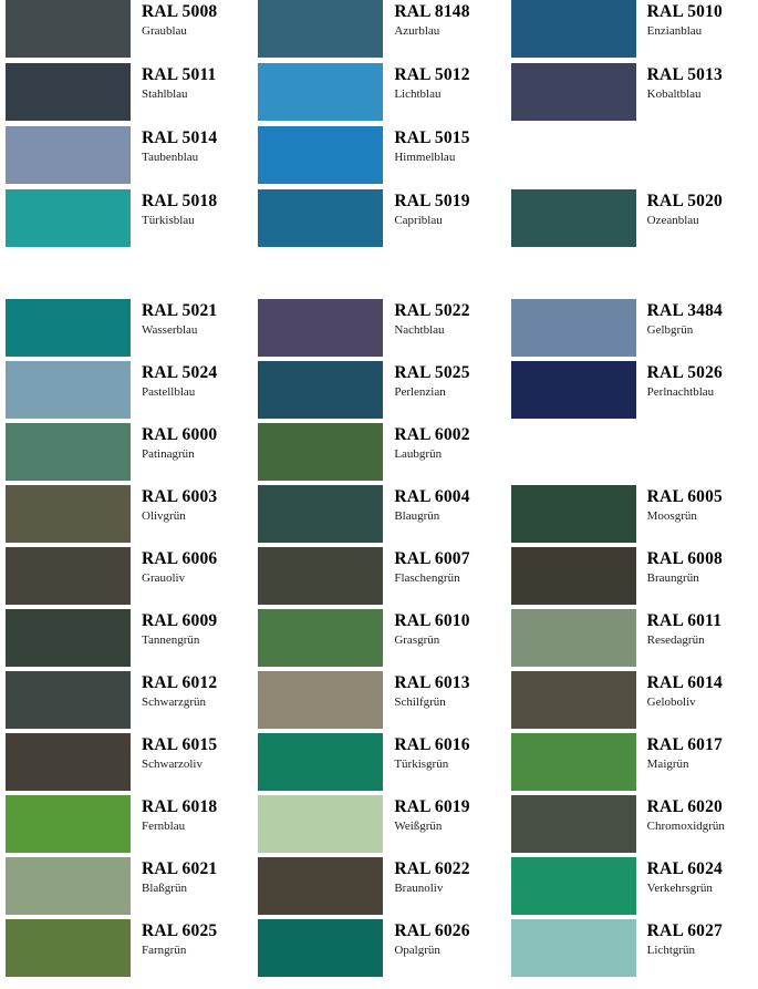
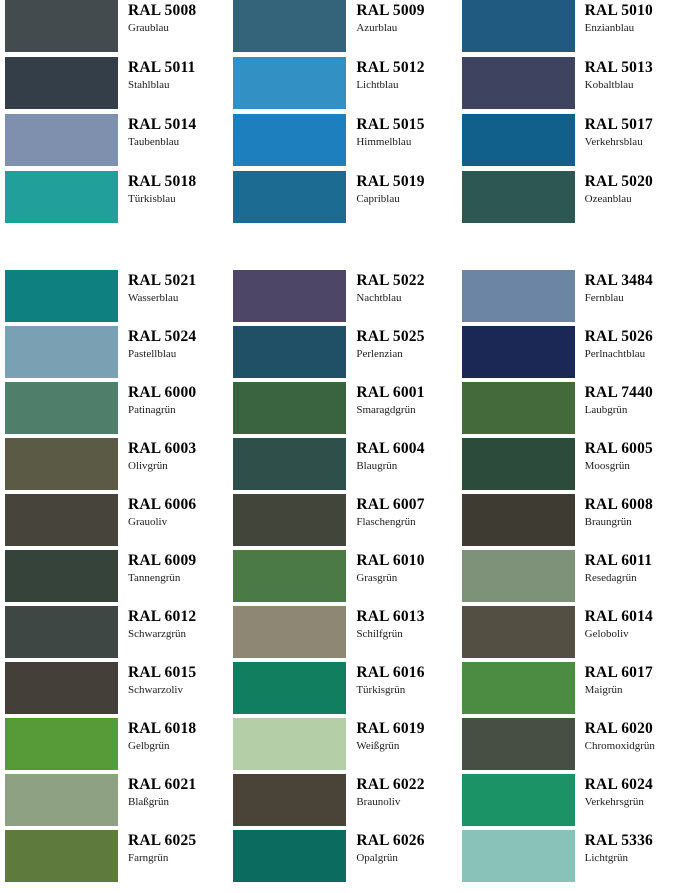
  RAL 5008
  Graublau
- RAL 8148
+ RAL 5009
  Azurblau
  RAL 5010
  Enzianblau
  RAL 5011
  Stahlblau
  RAL 5012
  Lichtblau
  RAL 5013
  Kobaltblau
  RAL 5014
  Taubenblau
  RAL 5015
  Himmelblau
+ RAL 5017
+ Verkehrsblau
  RAL 5018
  Türkisblau
  RAL 5019
  Capriblau
  RAL 5020
  Ozeanblau
  RAL 5021
  Wasserblau
  RAL 5022
  Nachtblau
  RAL 3484
- Gelbgrün
+ Fernblau
  RAL 5024
  Pastellblau
  RAL 5025
  Perlenzian
  RAL 5026
  Perlnachtblau
  RAL 6000
  Patinagrün
+ RAL 6001
+ Smaragdgrün
- RAL 6002
+ RAL 7440
  Laubgrün
  RAL 6003
  Olivgrün
  RAL 6004
  Blaugrün
  RAL 6005
  Moosgrün
  RAL 6006
  Grauoliv
  RAL 6007
  Flaschengrün
  RAL 6008
  Braungrün
  RAL 6009
  Tannengrün
  RAL 6010
  Grasgrün
  RAL 6011
  Resedagrün
  RAL 6012
  Schwarzgrün
  RAL 6013
  Schilfgrün
  RAL 6014
  Geloboliv
  RAL 6015
  Schwarzoliv
  RAL 6016
  Türkisgrün
  RAL 6017
  Maigrün
  RAL 6018
- Fernblau
+ Gelbgrün
  RAL 6019
  Weißgrün
  RAL 6020
  Chromoxidgrün
  RAL 6021
  Blaßgrün
  RAL 6022
  Braunoliv
  RAL 6024
  Verkehrsgrün
  RAL 6025
  Farngrün
  RAL 6026
  Opalgrün
- RAL 6027
+ RAL 5336
  Lichtgrün
